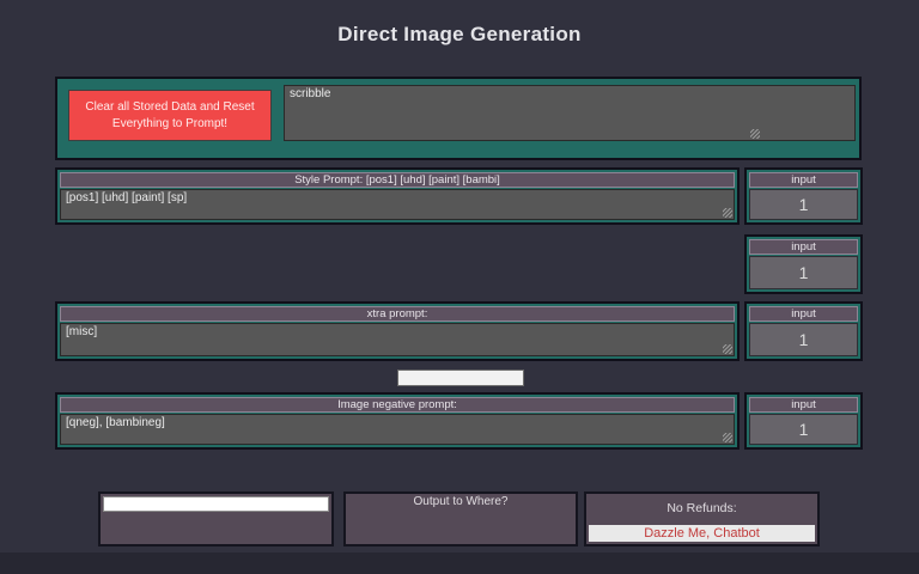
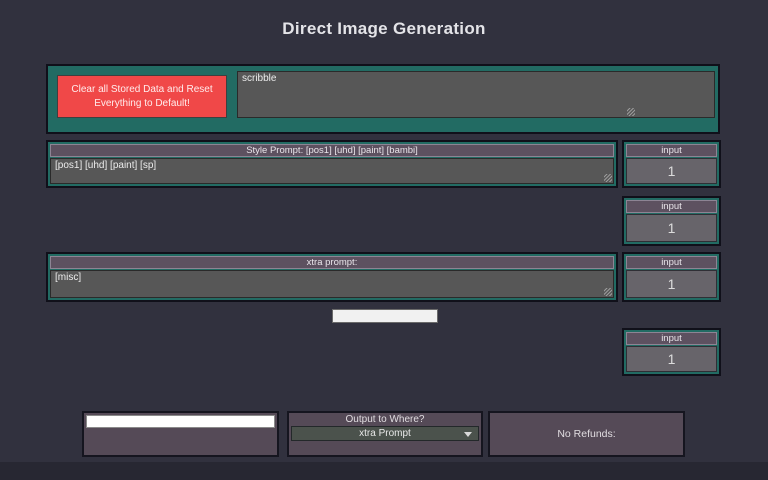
  Direct Image Generation
- Clear all Stored Data and Reset Everything to Prompt!
+ Clear all Stored Data and Reset Everything to Default!
  scribble
  Style Prompt: [pos1] [uhd] [paint] [bambi]
  [pos1] [uhd] [paint] [sp]
  input
  1
  input
  1
  xtra prompt:
  [misc]
  input
  1
- Image negative prompt:
- [qneg], [bambineg]
  input
  1
  Output to Where?
+ xtra Prompt
  No Refunds:
- Dazzle Me, Chatbot
